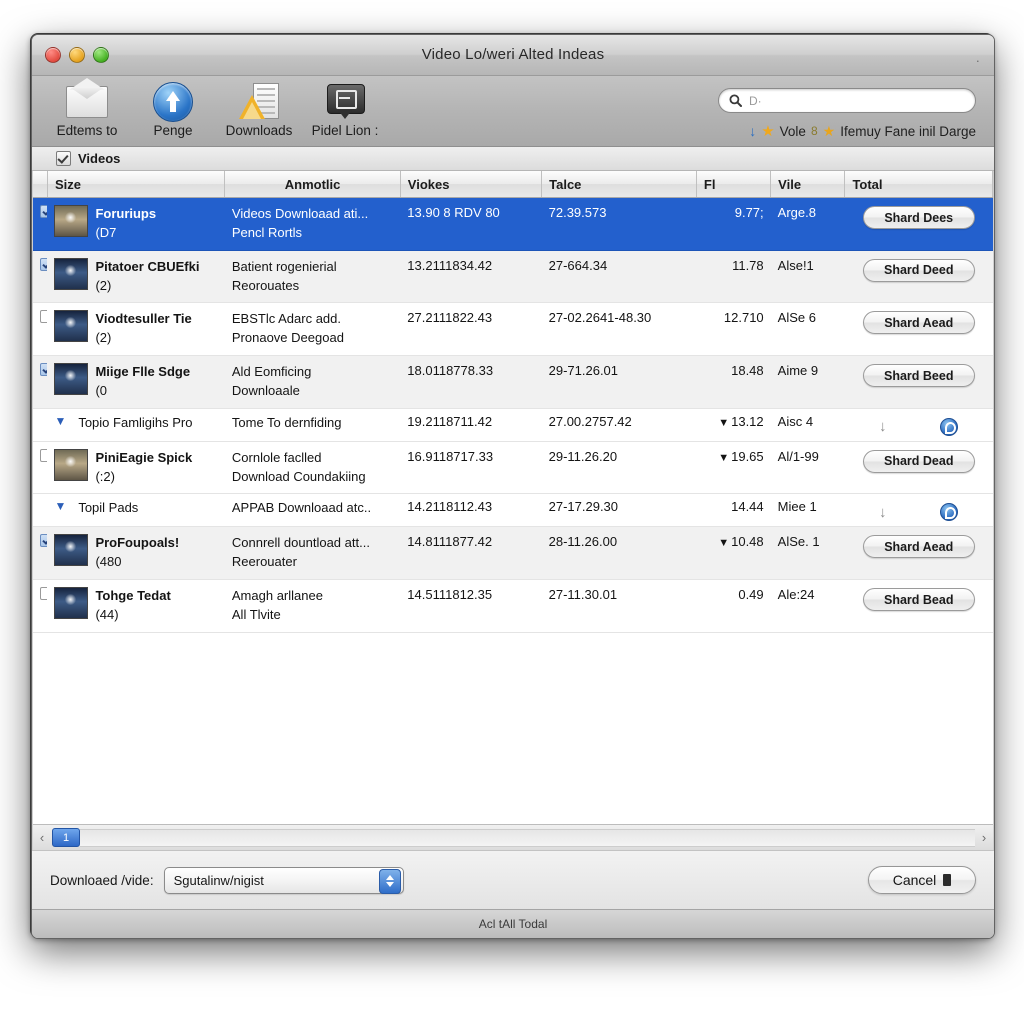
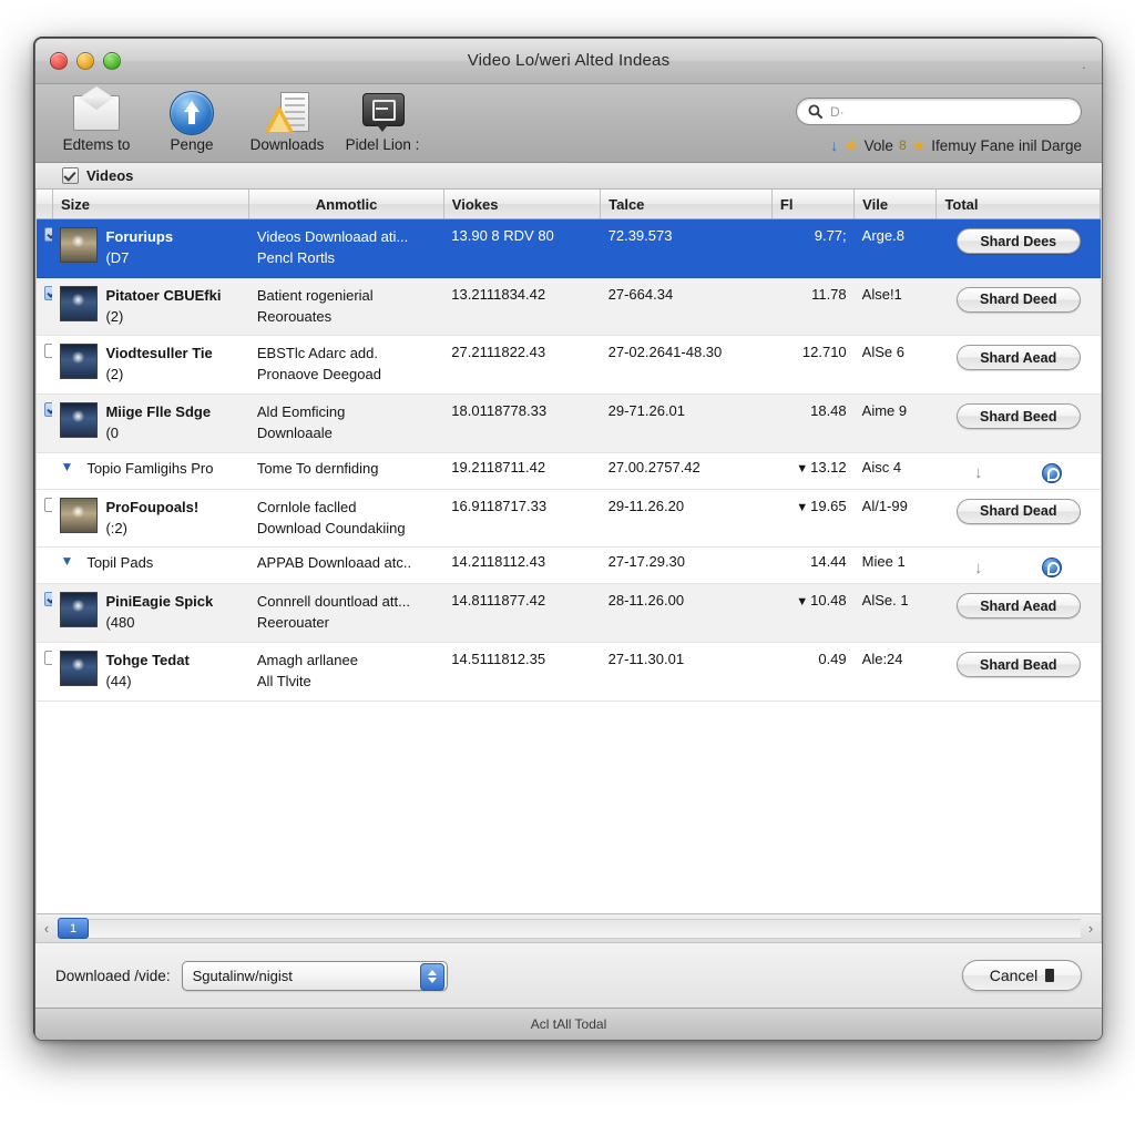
  Video Lo/weri Alted Indeas
  ·
  Edtems to
  Penge
  Downloads
  Pidel Lion :
  D·
  ↓
  ★
  Vole
  8
  ★
  Ifemuy Fane inil Darge
  Videos
  	Size	Anmotlic	Viokes	Talce	Fl	Vile	Total
  	Foruriups(D7	Videos Downloaad ati...Pencl Rortls	13.90 8 RDV 80	72.39.573	9.77;	Arge.8	Shard Dees
  	Pitatoer CBUEfki(2)	Batient rogenierialReorouates	13.2111834.42	27-664.34	11.78	Alse!1	Shard Deed
  	Viodtesuller Tie(2)	EBSTlc Adarc add.Pronaove Deegoad	27.2111822.43	27-02.2641-48.30	12.710	AlSe 6	Shard Aead
  	Miige Flle Sdge(0	Ald EomficingDownloaale	18.0118778.33	29-71.26.01	18.48	Aime 9	Shard Beed
  	▼ Topio Famligihs Pro	Tome To dernfiding	19.2118711.42	27.00.2757.42	▼ 13.12	Aisc 4	↓
- 	PiniEagie Spick(:2)	Cornlole faclledDownload Coundakiing	16.9118717.33	29-11.26.20	▼ 19.65	Al/1-99	Shard Dead
+ 	ProFoupoals!(:2)	Cornlole faclledDownload Coundakiing	16.9118717.33	29-11.26.20	▼ 19.65	Al/1-99	Shard Dead
  	▼ Topil Pads	APPAB Downloaad atc..	14.2118112.43	27-17.29.30	14.44	Miee 1	↓
- 	ProFoupoals!(480	Connrell dountload att...Reerouater	14.8111877.42	28-11.26.00	▼ 10.48	AlSe. 1	Shard Aead
+ 	PiniEagie Spick(480	Connrell dountload att...Reerouater	14.8111877.42	28-11.26.00	▼ 10.48	AlSe. 1	Shard Aead
  	Tohge Tedat(44)	Amagh arllaneeAll Tlvite	14.5111812.35	27-11.30.01	0.49	Ale:24	Shard Bead
  ‹
  1
  ›
  Downloaed /vide:
  Sgutalinw/nigist
  Cancel
  Acl tAll Todal
